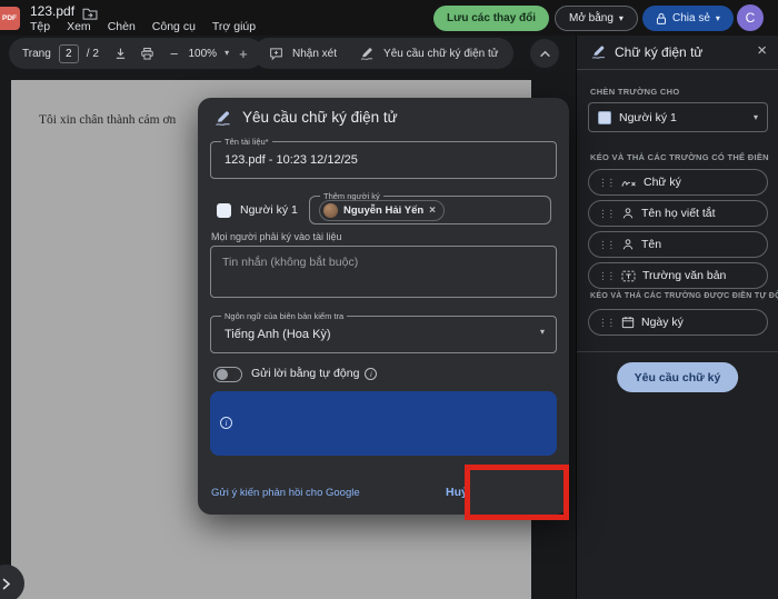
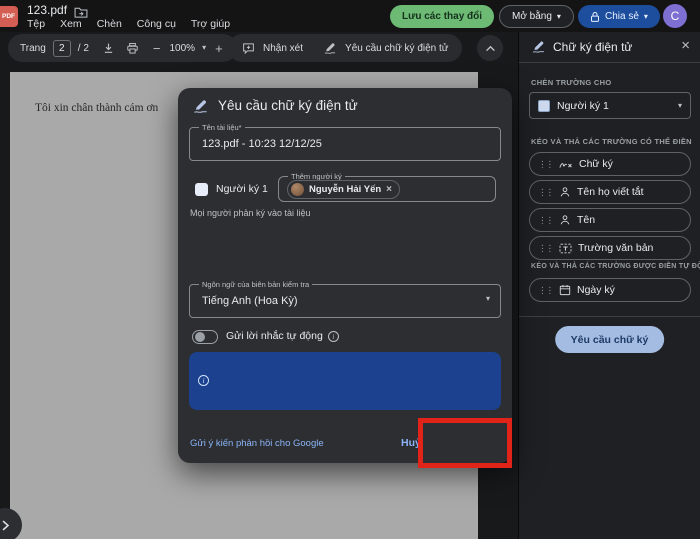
  Tôi xin chân thành cám ơn
  123.pdf
  Tệp
  Xem
  Chèn
  Công cụ
  Trợ giúp
  Lưu các thay đổi
  Mở bằng
  ▾
  Chia sẻ
  ▾
  C
  Trang
  2
  / 2
  −
  100%
  ▾
  +
  Nhận xét
  Yêu cầu chữ ký điện tử
  Chữ ký điện tử
  ×
  CHÈN TRƯỜNG CHO
  Người ký 1
  ▾
  KÉO VÀ THẢ CÁC TRƯỜNG CÓ THỂ ĐIỀN
  ⋮⋮
  Chữ ký
  ⋮⋮
  Tên họ viết tắt
  ⋮⋮
  Tên
  ⋮⋮
  Trường văn bản
  ⋮⋮
  Ngày ký
  Yêu cầu chữ ký
  Yêu cầu chữ ký điện tử
  Tên tài liệu*
  123.pdf - 10:23 12/12/25
  Người ký 1
  Thêm người ký
  Nguyễn Hải Yến
  ×
- Mọi người phải ký vào tài liệu
+ Mọi người phản ký vào tài liệu
- Tin nhắn (không bắt buộc)
  Ngôn ngữ của biên bản kiểm tra
  Tiếng Anh (Hoa Kỳ)
  ▾
- Gửi lời bằng tự động
+ Gửi lời nhắc tự động
  i
  i
  Gửi ý kiến phản hồi cho Google
  Huỷ
